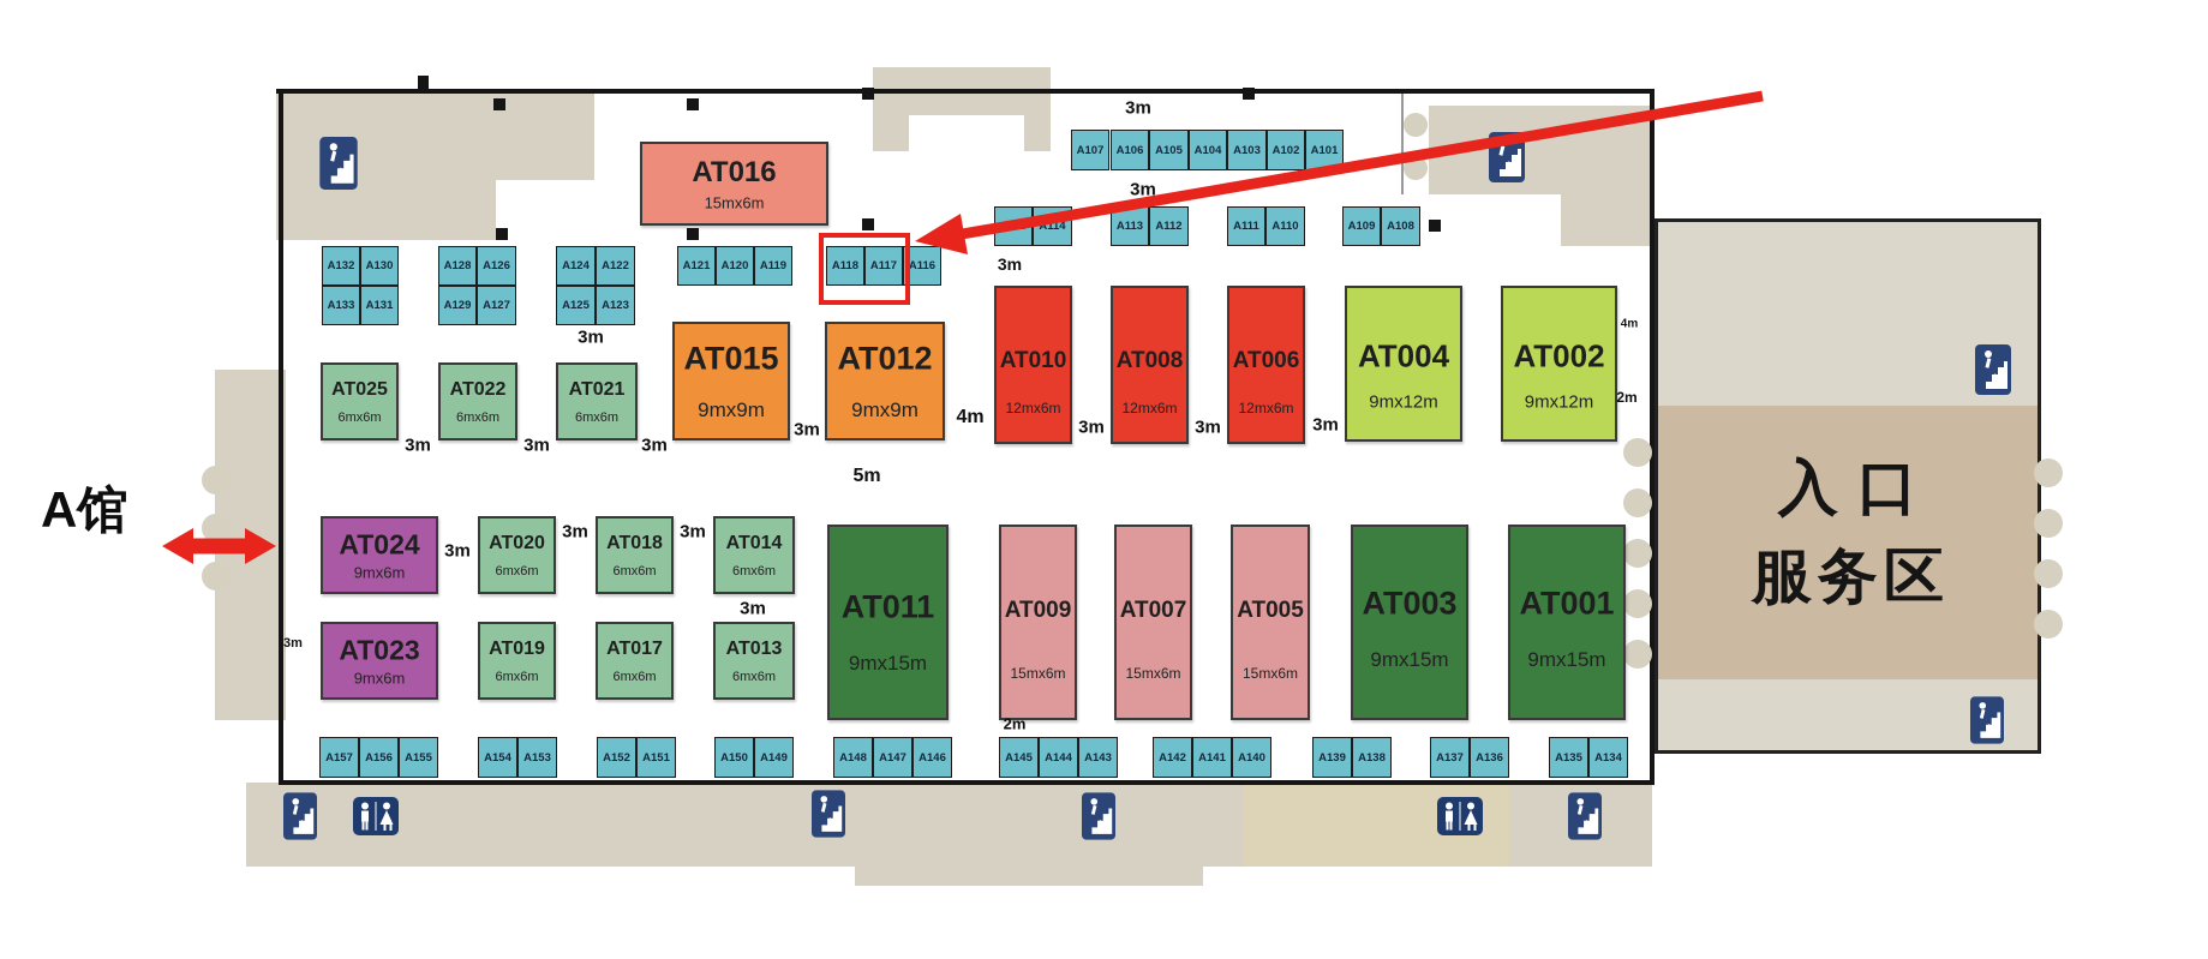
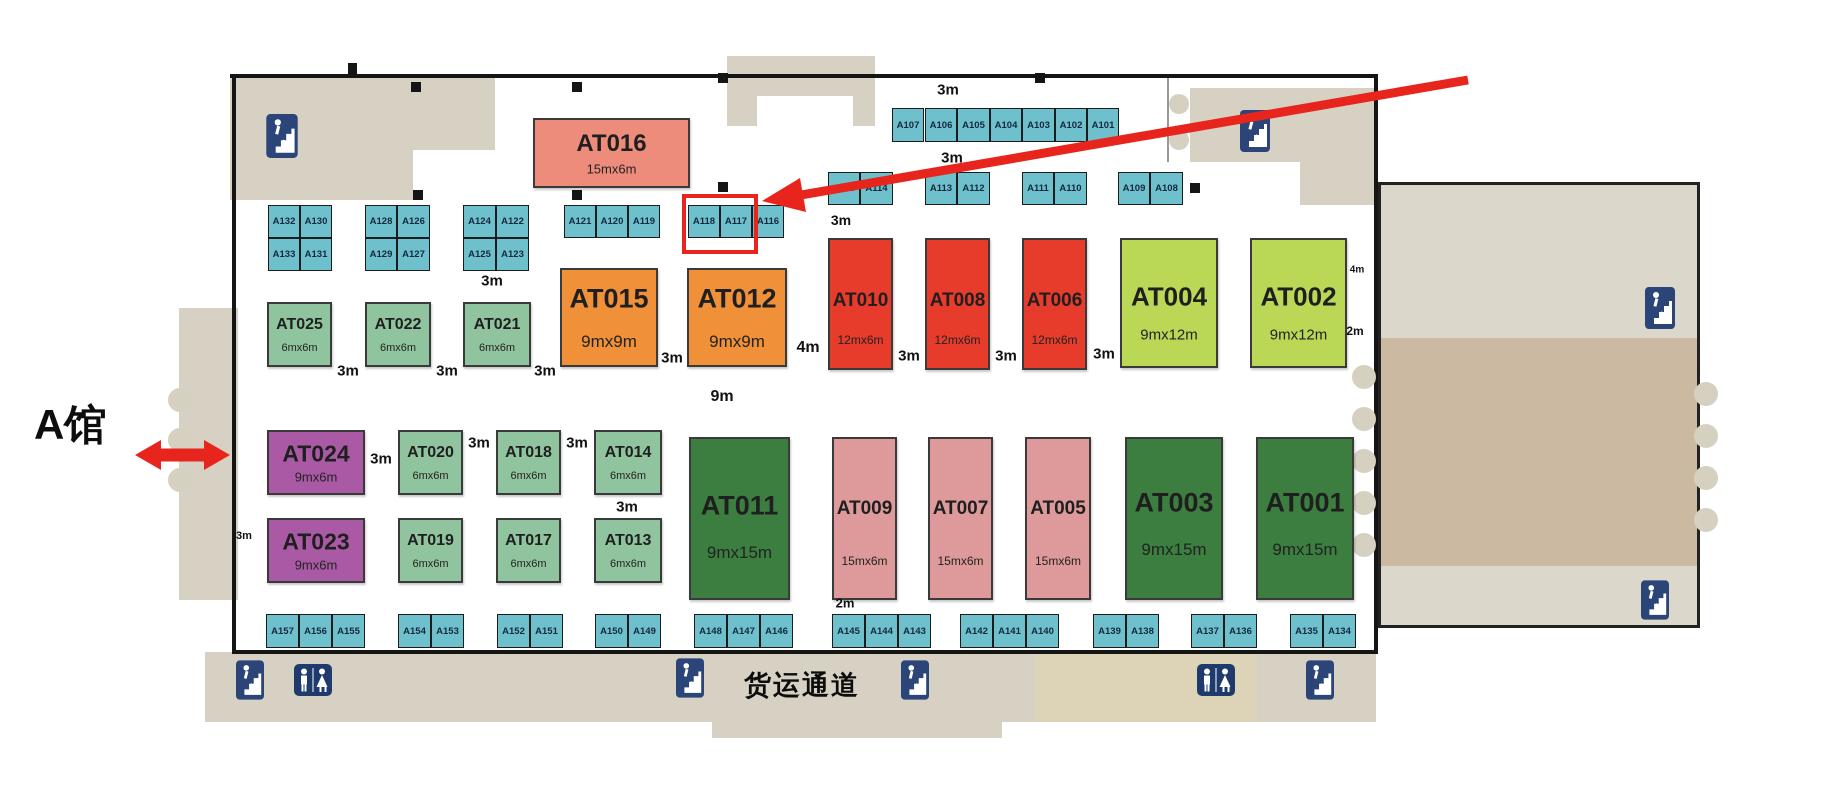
- 入口
- 服务区
  AT016
  15mx6m
  AT015
  9mx9m
  AT012
  9mx9m
  AT010
  12mx6m
  AT008
  12mx6m
  AT006
  12mx6m
  AT004
  9mx12m
  AT002
  9mx12m
  AT025
  6mx6m
  AT022
  6mx6m
  AT021
  6mx6m
  AT024
  9mx6m
  AT020
  6mx6m
  AT018
  6mx6m
  AT014
  6mx6m
  AT023
  9mx6m
  AT019
  6mx6m
  AT017
  6mx6m
  AT013
  6mx6m
  AT011
  9mx15m
  AT009
  15mx6m
  AT007
  15mx6m
  AT005
  15mx6m
  AT003
  9mx15m
  AT001
  9mx15m
  A107
  A106
  A105
  A104
  A103
  A102
  A101
  A114
  A113
  A112
  A111
  A110
  A109
  A108
  A132
  A130
  A133
  A131
  A128
  A126
  A129
  A127
  A124
  A122
  A125
  A123
  A121
  A120
  A119
  A118
  A117
  A116
  A157
  A156
  A155
  A154
  A153
  A152
  A151
  A150
  A149
  A148
  A147
  A146
  A145
  A144
  A143
  A142
  A141
  A140
  A139
  A138
  A137
  A136
  A135
  A134
  3m
  3m
  3m
  3m
  3m
  3m
  3m
  3m
  4m
  3m
  3m
  3m
  4m
  2m
- 5m
+ 9m
  3m
  3m
  3m
  3m
  3m
  2m
  A馆
+ 货运通道
